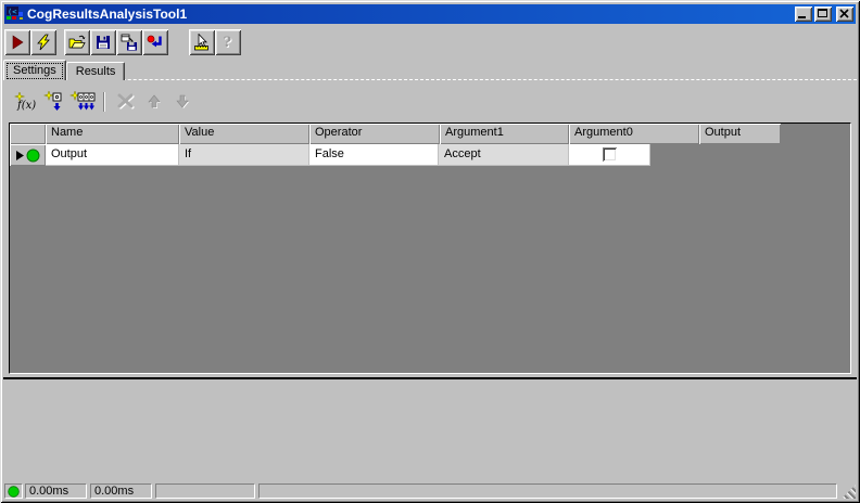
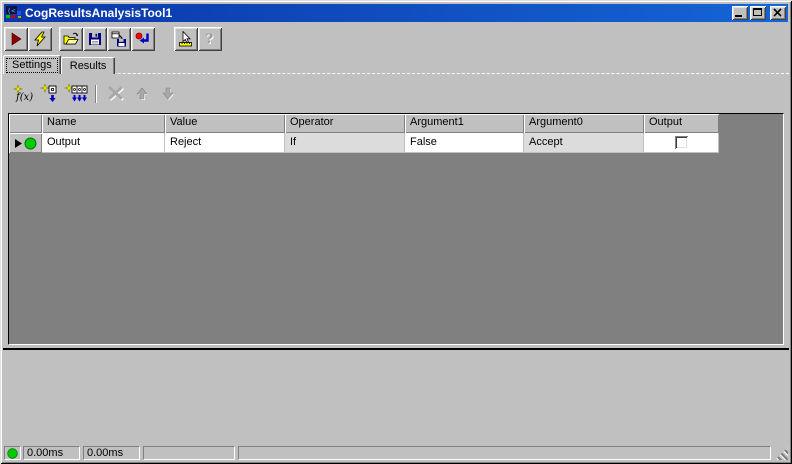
  (<
  CogResultsAnalysisTool1
  ?
  Settings
  Results
  f(x)
  Name
  Value
  Operator
  Argument1
  Argument0
  Output
  Output
+ Reject
  If
  False
  Accept
  0.00ms
  0.00ms
